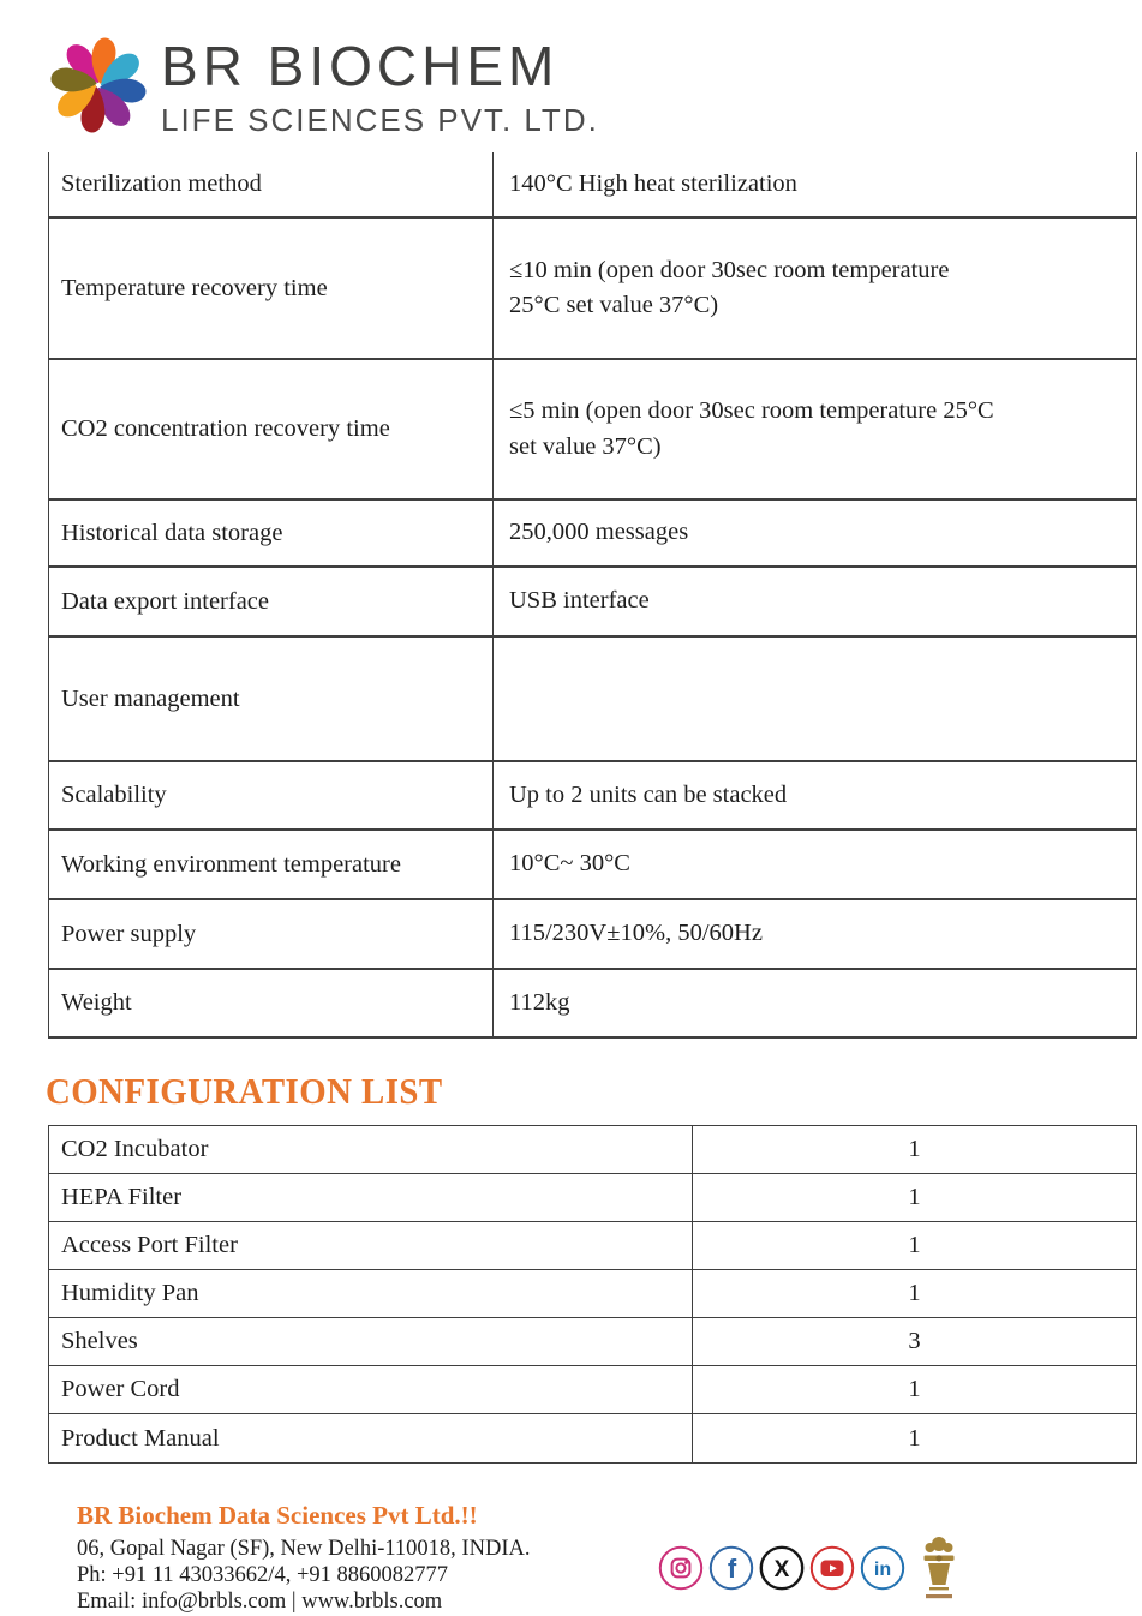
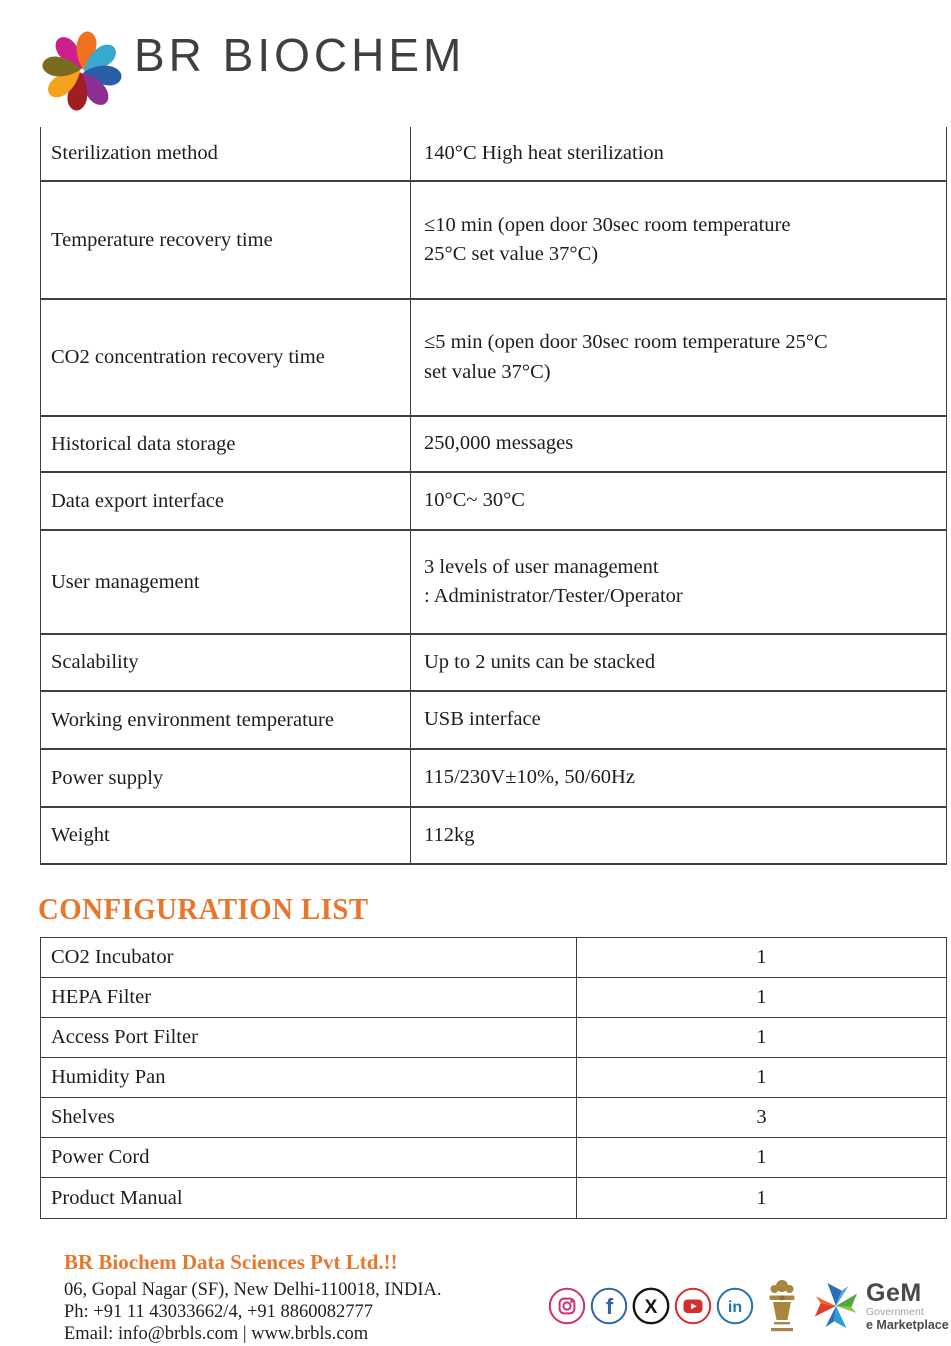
  BR BIOCHEM
- LIFE SCIENCES PVT. LTD.
  Sterilization method
  140°C High heat sterilization
  Temperature recovery time
  ≤10 min (open door 30sec room temperature
  25°C set value 37°C)
  CO2 concentration recovery time
  ≤5 min (open door 30sec room temperature 25°C
  set value 37°C)
  Historical data storage
  250,000 messages
  Data export interface
- USB interface
+ 10°C~ 30°C
  User management
+ 3 levels of user management
+ : Administrator/Tester/Operator
  Scalability
  Up to 2 units can be stacked
  Working environment temperature
- 10°C~ 30°C
+ USB interface
  Power supply
  115/230V±10%, 50/60Hz
  Weight
  112kg
  CONFIGURATION LIST
  CO2 Incubator
  1
  HEPA Filter
  1
  Access Port Filter
  1
  Humidity Pan
  1
  Shelves
  3
  Power Cord
  1
  Product Manual
  1
  BR Biochem Data Sciences Pvt Ltd.!!
  06, Gopal Nagar (SF), New Delhi-110018, INDIA.
  Ph: +91 11 43033662/4, +91 8860082777
  Email: info@brbls.com | www.brbls.com
  f
  X
  in
+ GeM
+ Government
+ e Marketplace
